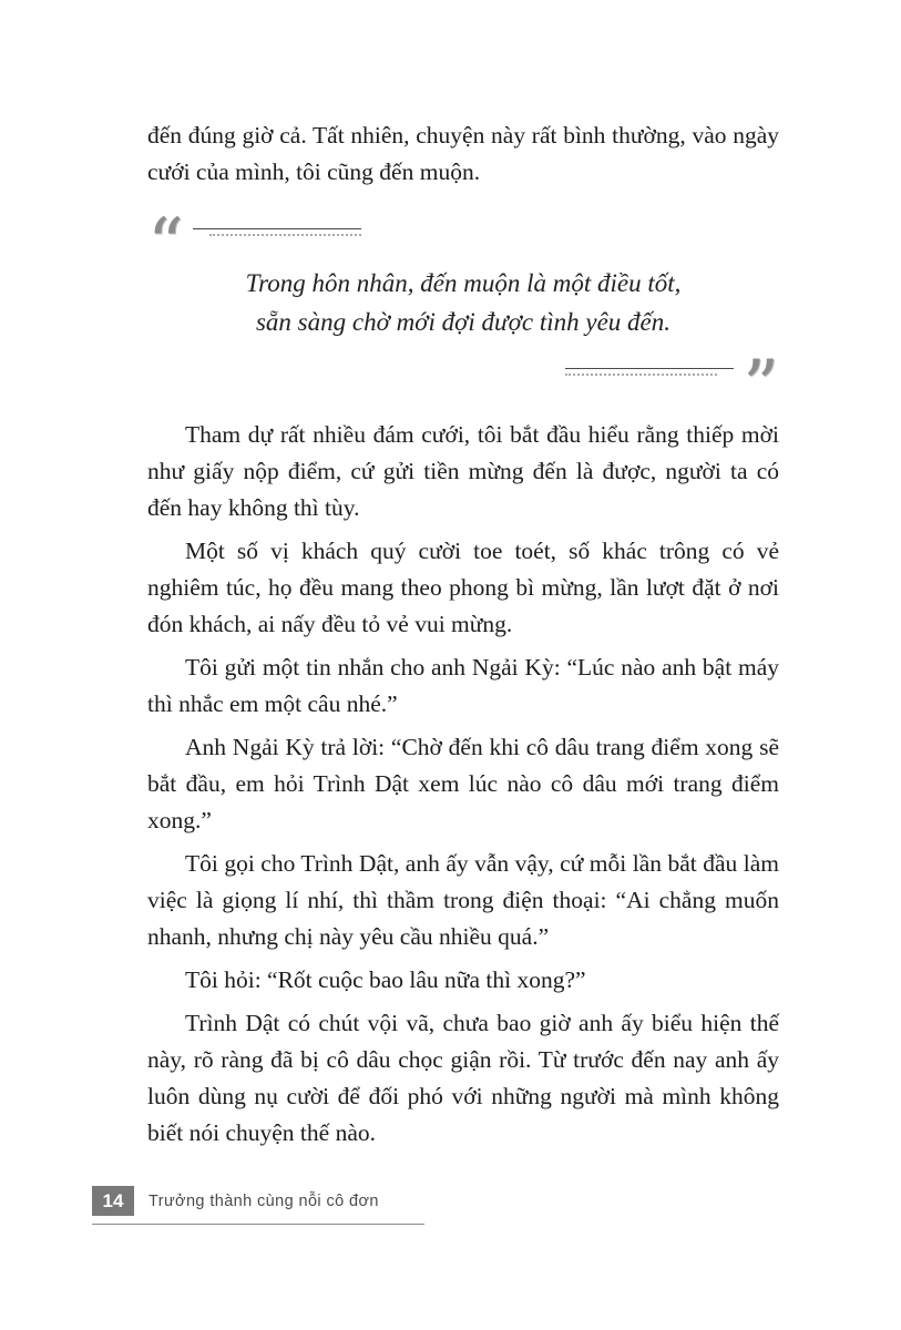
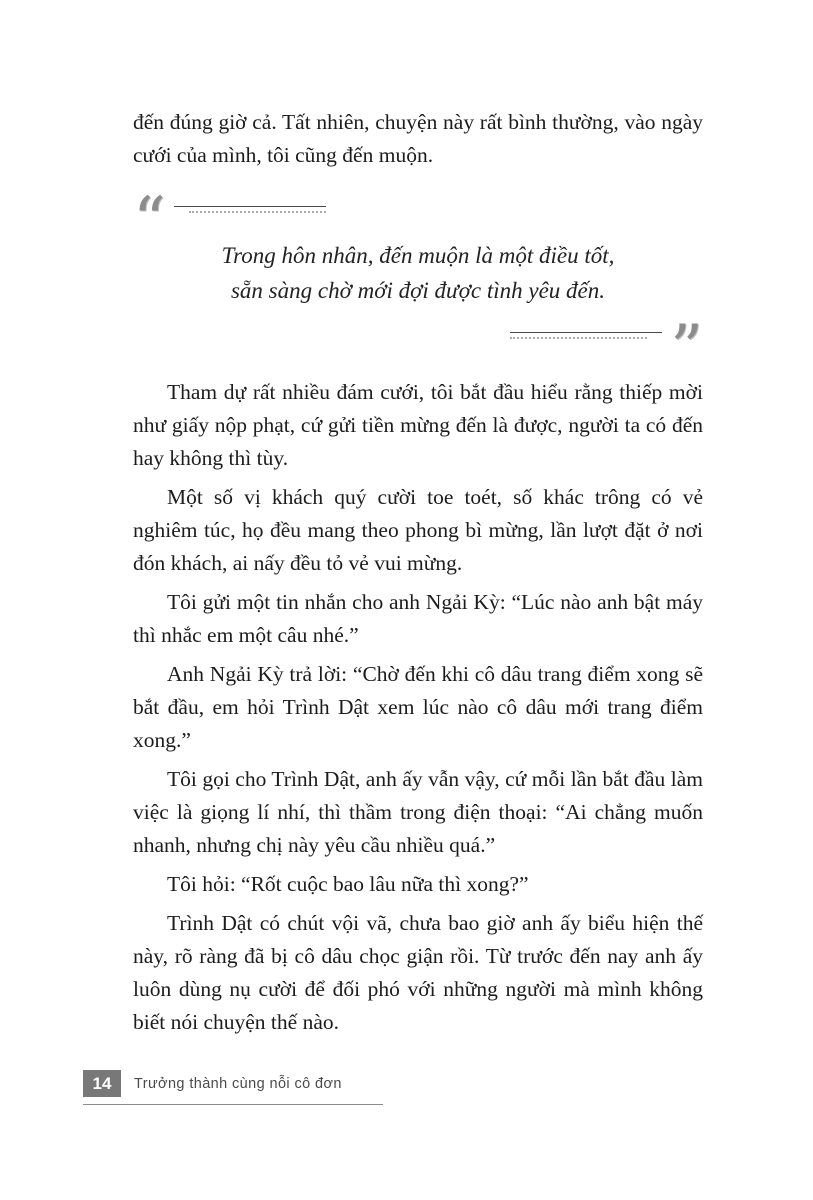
  đến đúng giờ cả. Tất nhiên, chuyện này rất bình thường, vào ngày cưới của mình, tôi cũng đến muộn.
  “
  Trong hôn nhân, đến muộn là một điều tốt,
  sẵn sàng chờ mới đợi được tình yêu đến.
  ”
- Tham dự rất nhiều đám cưới, tôi bắt đầu hiểu rằng thiếp mời như giấy nộp điểm, cứ gửi tiền mừng đến là được, người ta có đến hay không thì tùy.
+ Tham dự rất nhiều đám cưới, tôi bắt đầu hiểu rằng thiếp mời như giấy nộp phạt, cứ gửi tiền mừng đến là được, người ta có đến hay không thì tùy.
  Một số vị khách quý cười toe toét, số khác trông có vẻ nghiêm túc, họ đều mang theo phong bì mừng, lần lượt đặt ở nơi đón khách, ai nấy đều tỏ vẻ vui mừng.
  Tôi gửi một tin nhắn cho anh Ngải Kỳ: “Lúc nào anh bật máy thì nhắc em một câu nhé.”
  Anh Ngải Kỳ trả lời: “Chờ đến khi cô dâu trang điểm xong sẽ bắt đầu, em hỏi Trình Dật xem lúc nào cô dâu mới trang điểm xong.”
  Tôi gọi cho Trình Dật, anh ấy vẫn vậy, cứ mỗi lần bắt đầu làm việc là giọng lí nhí, thì thầm trong điện thoại: “Ai chẳng muốn nhanh, nhưng chị này yêu cầu nhiều quá.”
  Tôi hỏi: “Rốt cuộc bao lâu nữa thì xong?”
  Trình Dật có chút vội vã, chưa bao giờ anh ấy biểu hiện thế này, rõ ràng đã bị cô dâu chọc giận rồi. Từ trước đến nay anh ấy luôn dùng nụ cười để đối phó với những người mà mình không biết nói chuyện thế nào.
  14
  Trưởng thành cùng nỗi cô đơn
